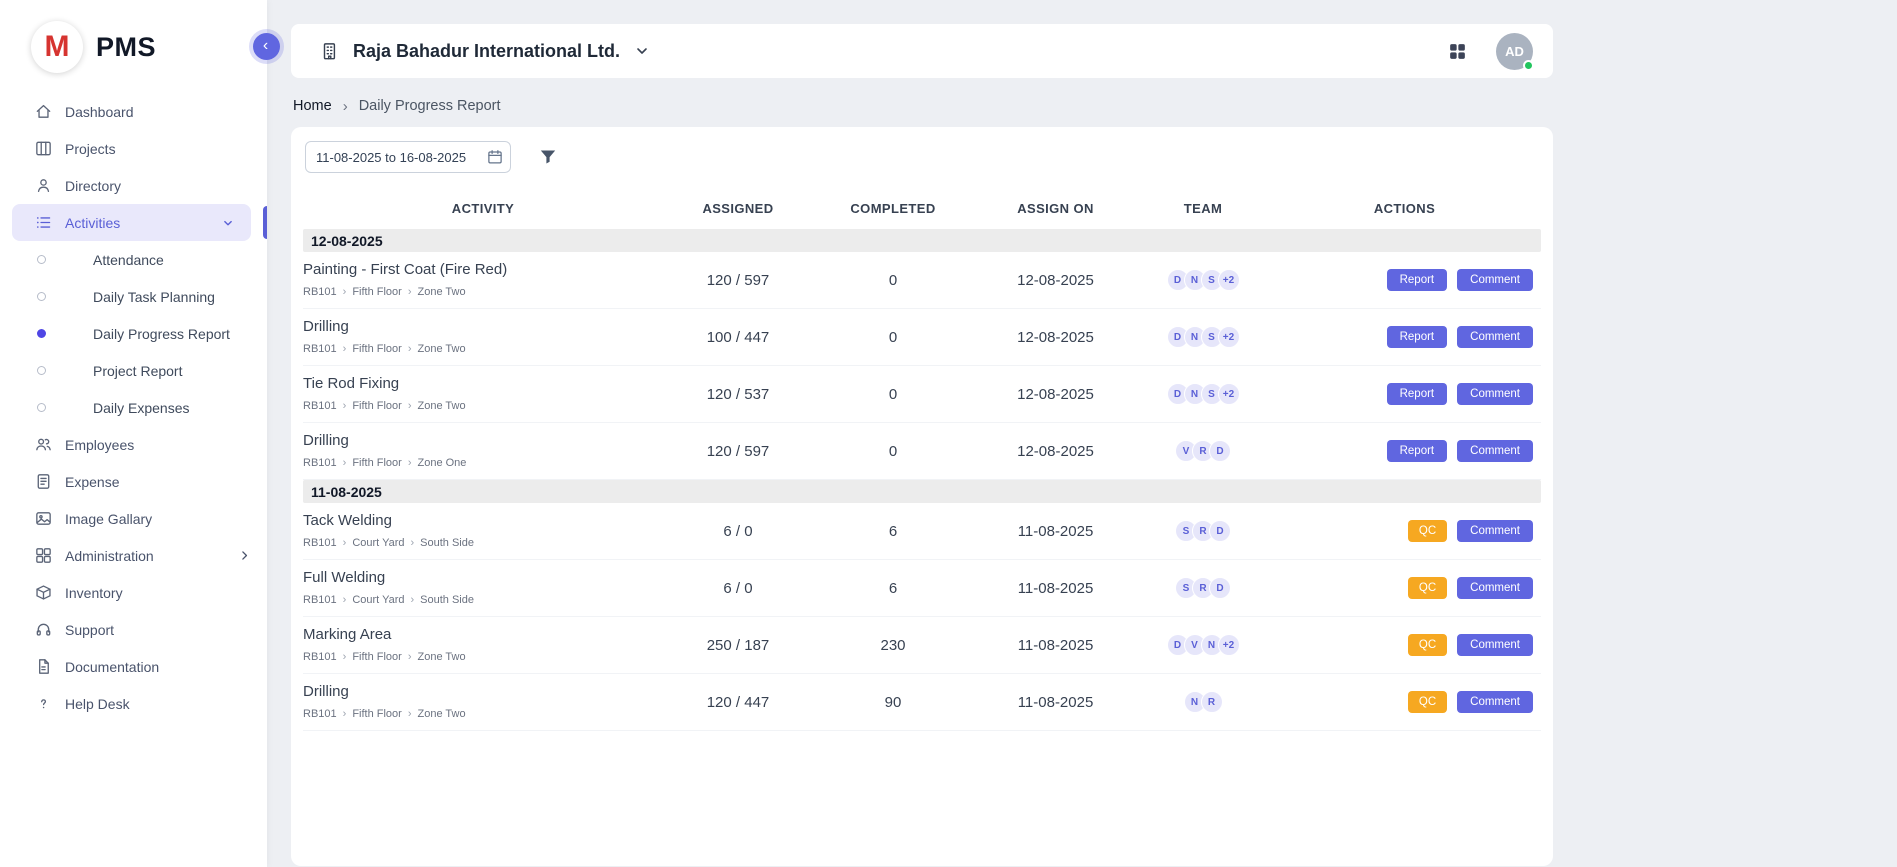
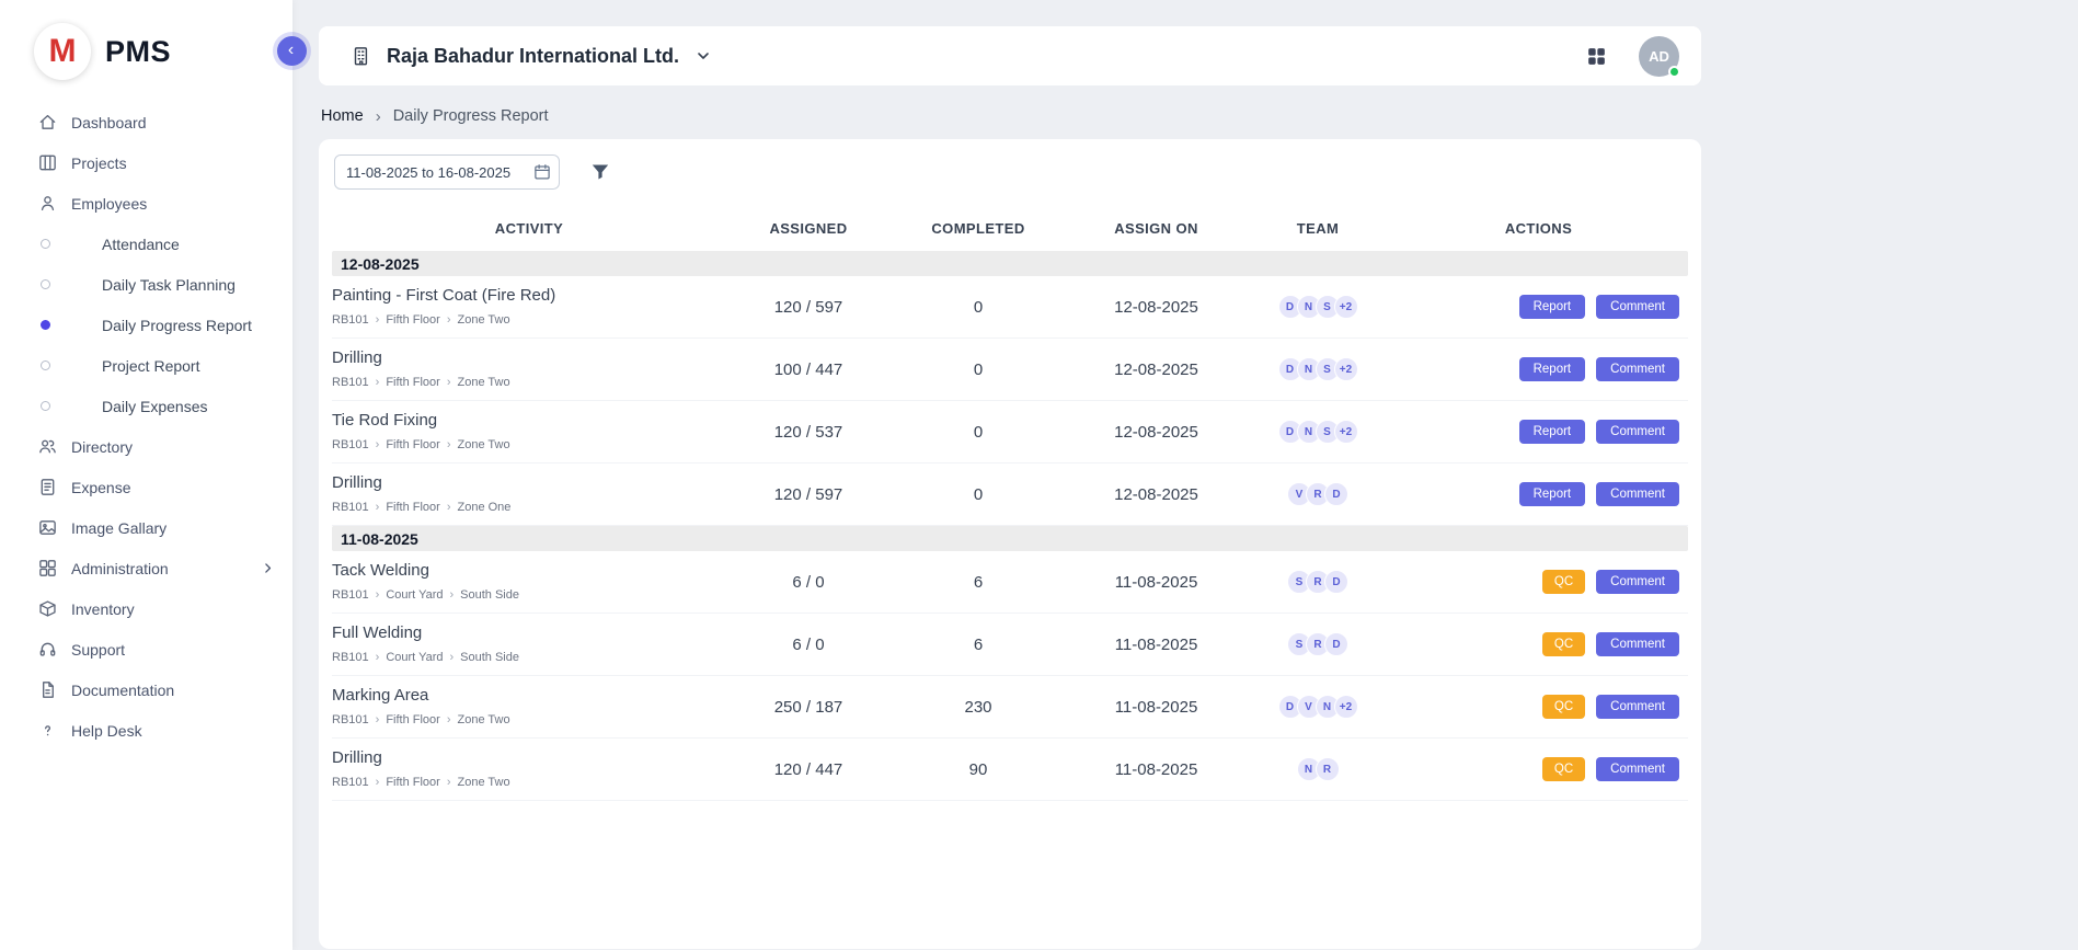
  M
  PMS
  ‹
  Dashboard
  Projects
- Directory
+ Employees
- Activities
  Attendance
  Daily Task Planning
  Daily Progress Report
  Project Report
  Daily Expenses
- Employees
+ Directory
  Expense
  Image Gallary
  Administration
  Inventory
  Support
  Documentation
  Help Desk
  Raja Bahadur International Ltd.
  AD
  Home
  ›
  Daily Progress Report
  11-08-2025 to 16-08-2025
  ACTIVITY
  ASSIGNED
  COMPLETED
  ASSIGN ON
  TEAM
  ACTIONS
  12-08-2025
  Painting - First Coat (Fire Red)
  RB101
  ›
  Fifth Floor
  ›
  Zone Two
  120 / 597
  0
  12-08-2025
  D
  N
  S
  +2
  Report
  Comment
  Drilling
  RB101
  ›
  Fifth Floor
  ›
  Zone Two
  100 / 447
  0
  12-08-2025
  D
  N
  S
  +2
  Report
  Comment
  Tie Rod Fixing
  RB101
  ›
  Fifth Floor
  ›
  Zone Two
  120 / 537
  0
  12-08-2025
  D
  N
  S
  +2
  Report
  Comment
  Drilling
  RB101
  ›
  Fifth Floor
  ›
  Zone One
  120 / 597
  0
  12-08-2025
  V
  R
  D
  Report
  Comment
  11-08-2025
  Tack Welding
  RB101
  ›
  Court Yard
  ›
  South Side
  6 / 0
  6
  11-08-2025
  S
  R
  D
  QC
  Comment
  Full Welding
  RB101
  ›
  Court Yard
  ›
  South Side
  6 / 0
  6
  11-08-2025
  S
  R
  D
  QC
  Comment
  Marking Area
  RB101
  ›
  Fifth Floor
  ›
  Zone Two
  250 / 187
  230
  11-08-2025
  D
  V
  N
  +2
  QC
  Comment
  Drilling
  RB101
  ›
  Fifth Floor
  ›
  Zone Two
  120 / 447
  90
  11-08-2025
  N
  R
  QC
  Comment
